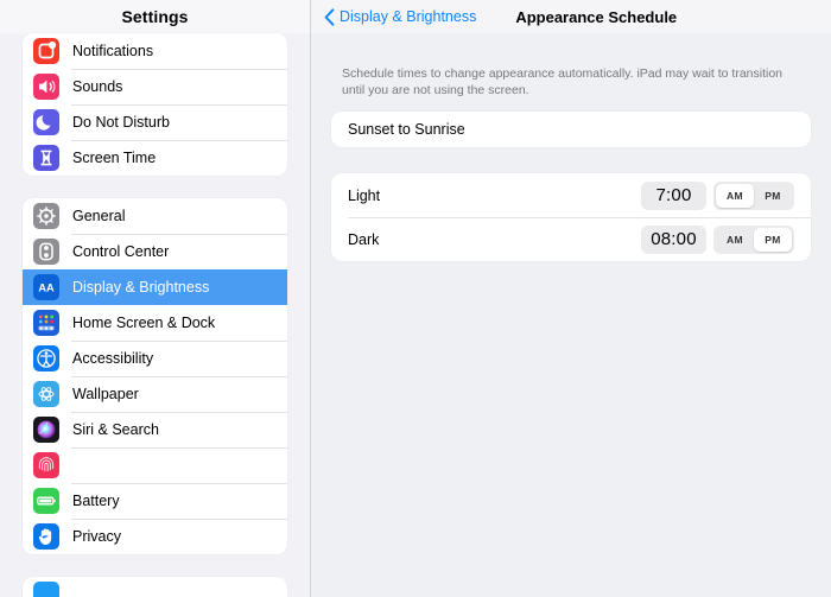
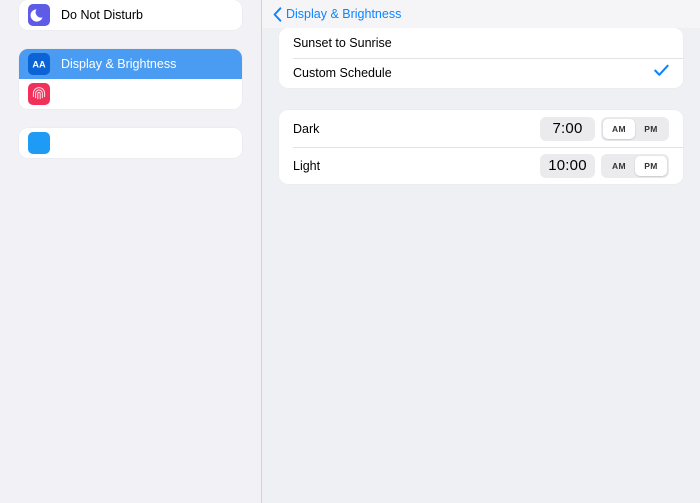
- Settings
- Notifications
- Sounds
  Do Not Disturb
- Screen Time
- General
- Control Center
  AA
  Display & Brightness
- Home Screen & Dock
- Accessibility
- Wallpaper
- Siri & Search
- Battery
- Privacy
  Display & Brightness
- Appearance Schedule
- Schedule times to change appearance automatically. iPad may wait to transition until you are not using the screen.
  Sunset to Sunrise
+ Custom Schedule
- Light
+ Dark
  7:00
  AM
  PM
- Dark
+ Light
- 08:00
+ 10:00
  AM
  PM
